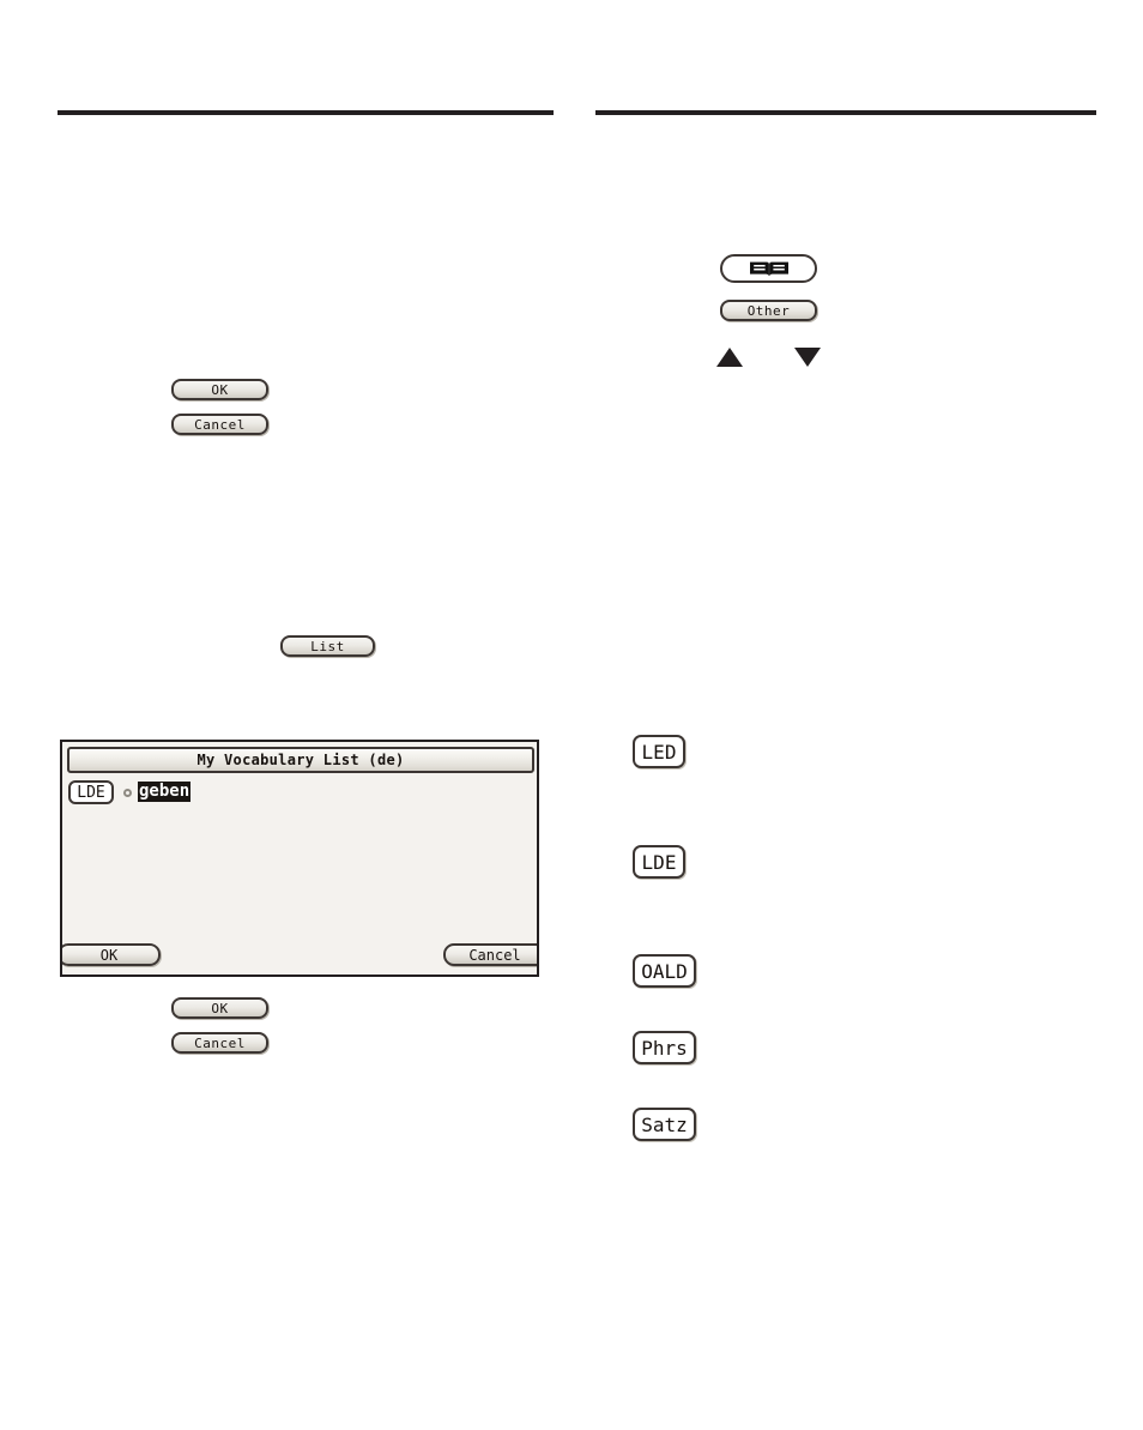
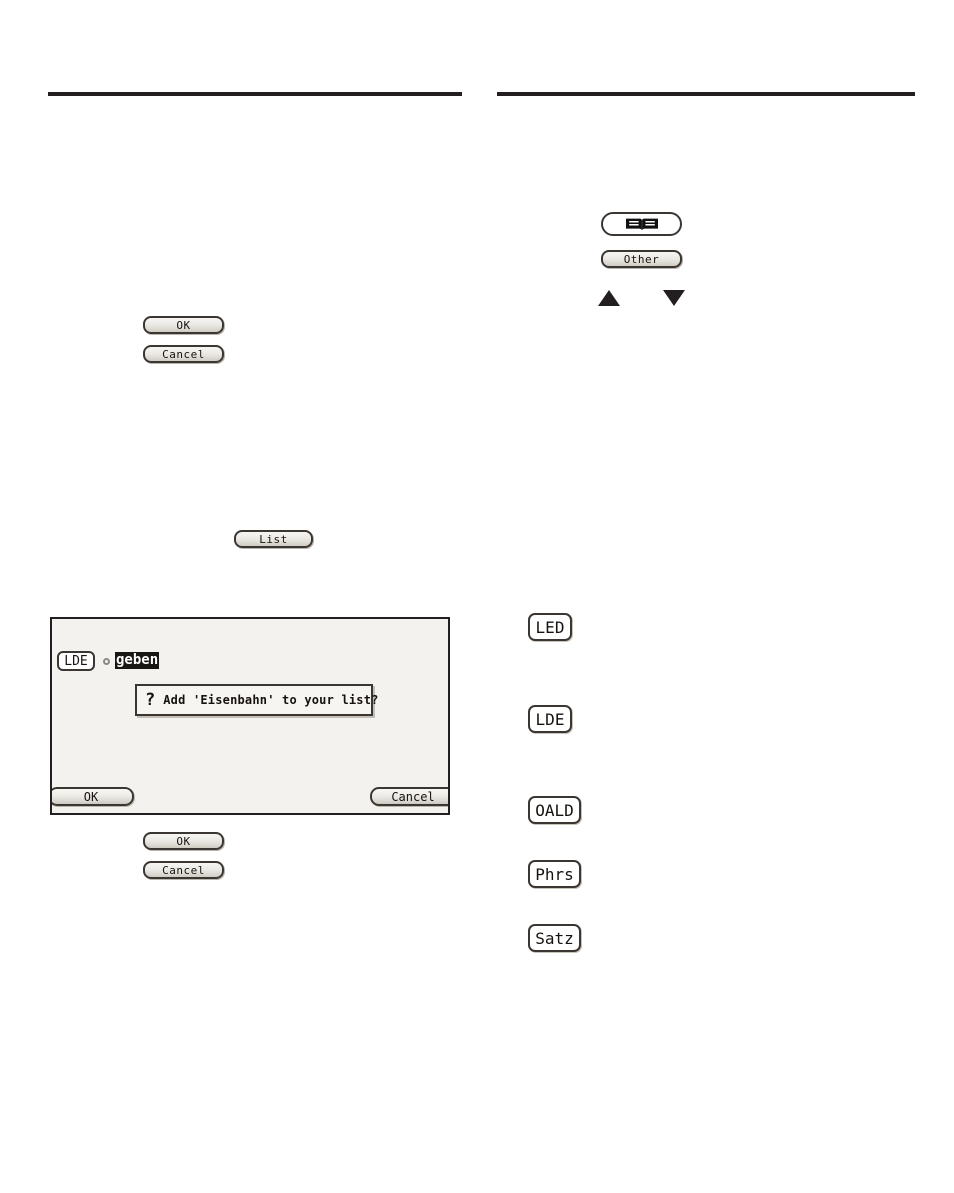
  OK
  Cancel
  List
- My Vocabulary List (de)
  LDE
  geben
+ ?
+ Add 'Eisenbahn' to your list?
  OK
  Cancel
  OK
  Cancel
  Other
  LED
  LDE
  OALD
  Phrs
  Satz
